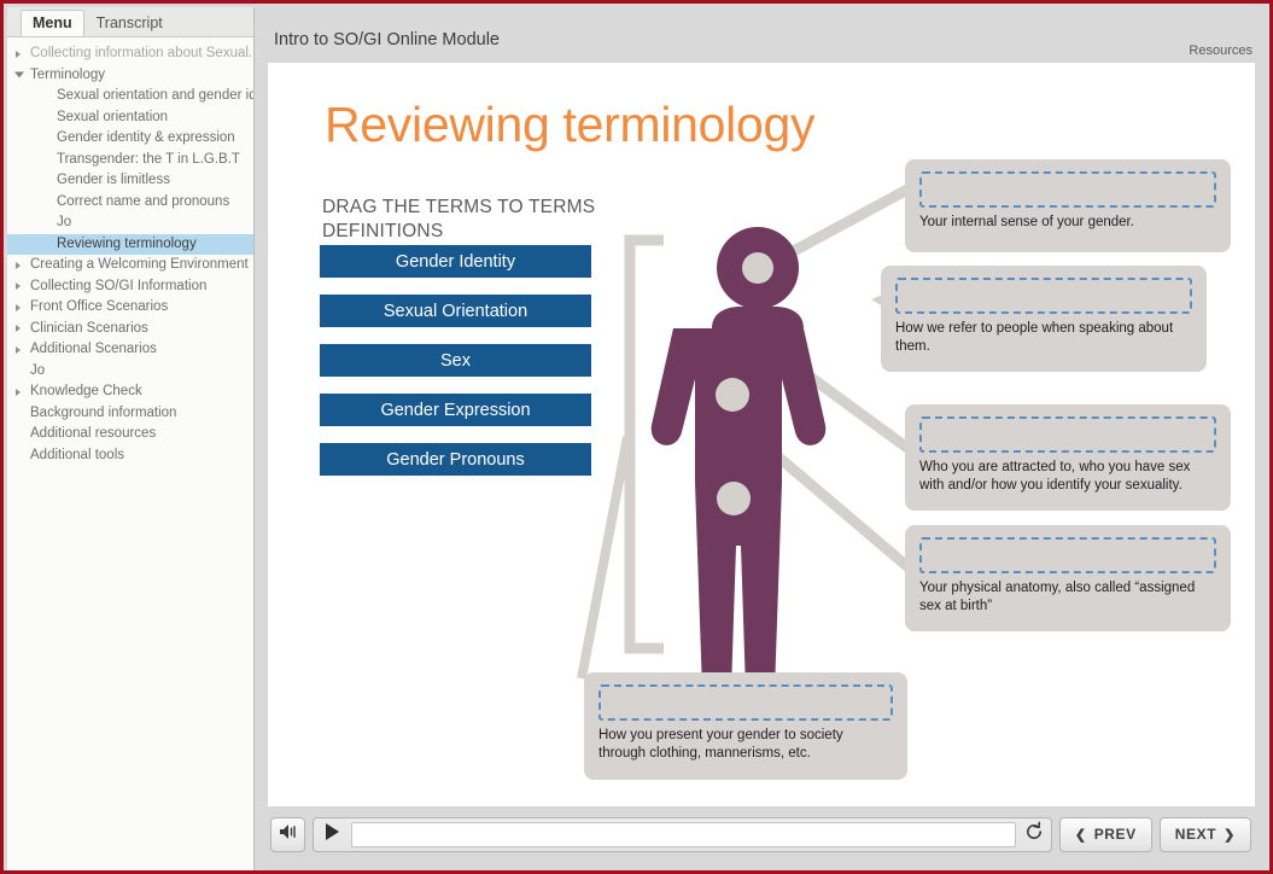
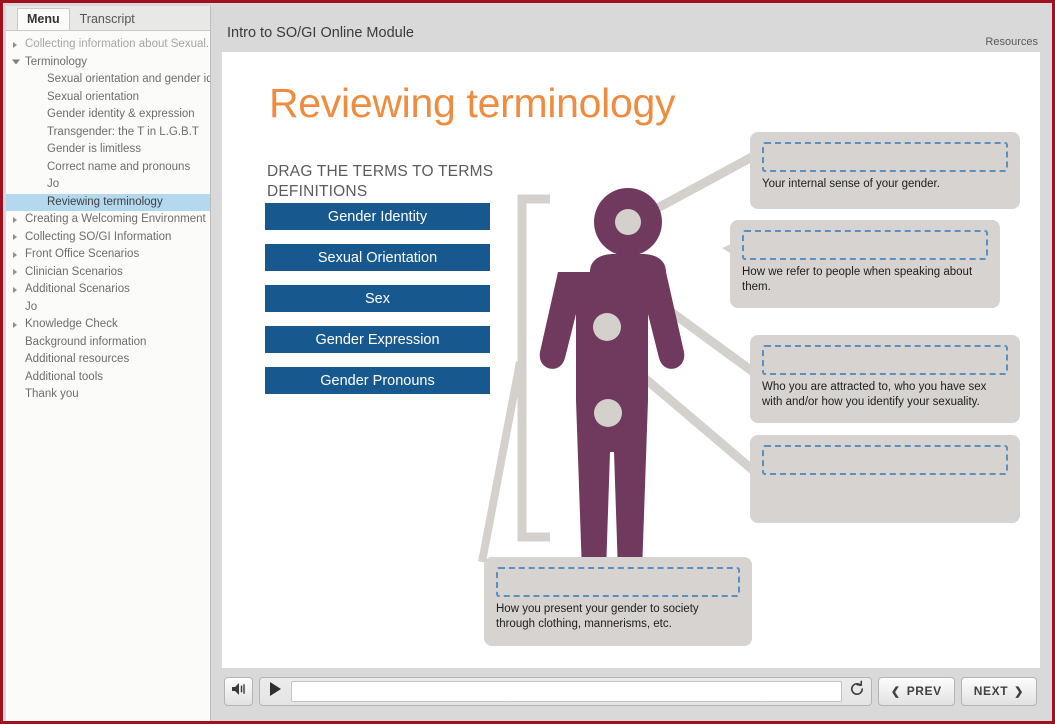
  Menu
  Transcript
  Collecting information about Sexual.
  Terminology
  Sexual orientation and gender id
  Sexual orientation
  Gender identity & expression
  Transgender: the T in L.G.B.T
  Gender is limitless
  Correct name and pronouns
  Jo
  Reviewing terminology
  Creating a Welcoming Environment
  Collecting SO/GI Information
  Front Office Scenarios
  Clinician Scenarios
  Additional Scenarios
  Jo
  Knowledge Check
  Background information
  Additional resources
  Additional tools
+ Thank you
  Intro to SO/GI Online Module
  Resources
  Reviewing terminology
  DRAG THE TERMS TO TERMS DEFINITIONS
  Gender Identity
  Sexual Orientation
  Sex
  Gender Expression
  Gender Pronouns
  Your internal sense of your gender.
  How we refer to people when speaking about them.
  Who you are attracted to, who you have sex with and/or how you identify your sexuality.
- Your physical anatomy, also called “assigned sex at birth”
  How you present your gender to society through clothing, mannerisms, etc.
  ❮
  PREV
  NEXT
  ❯
